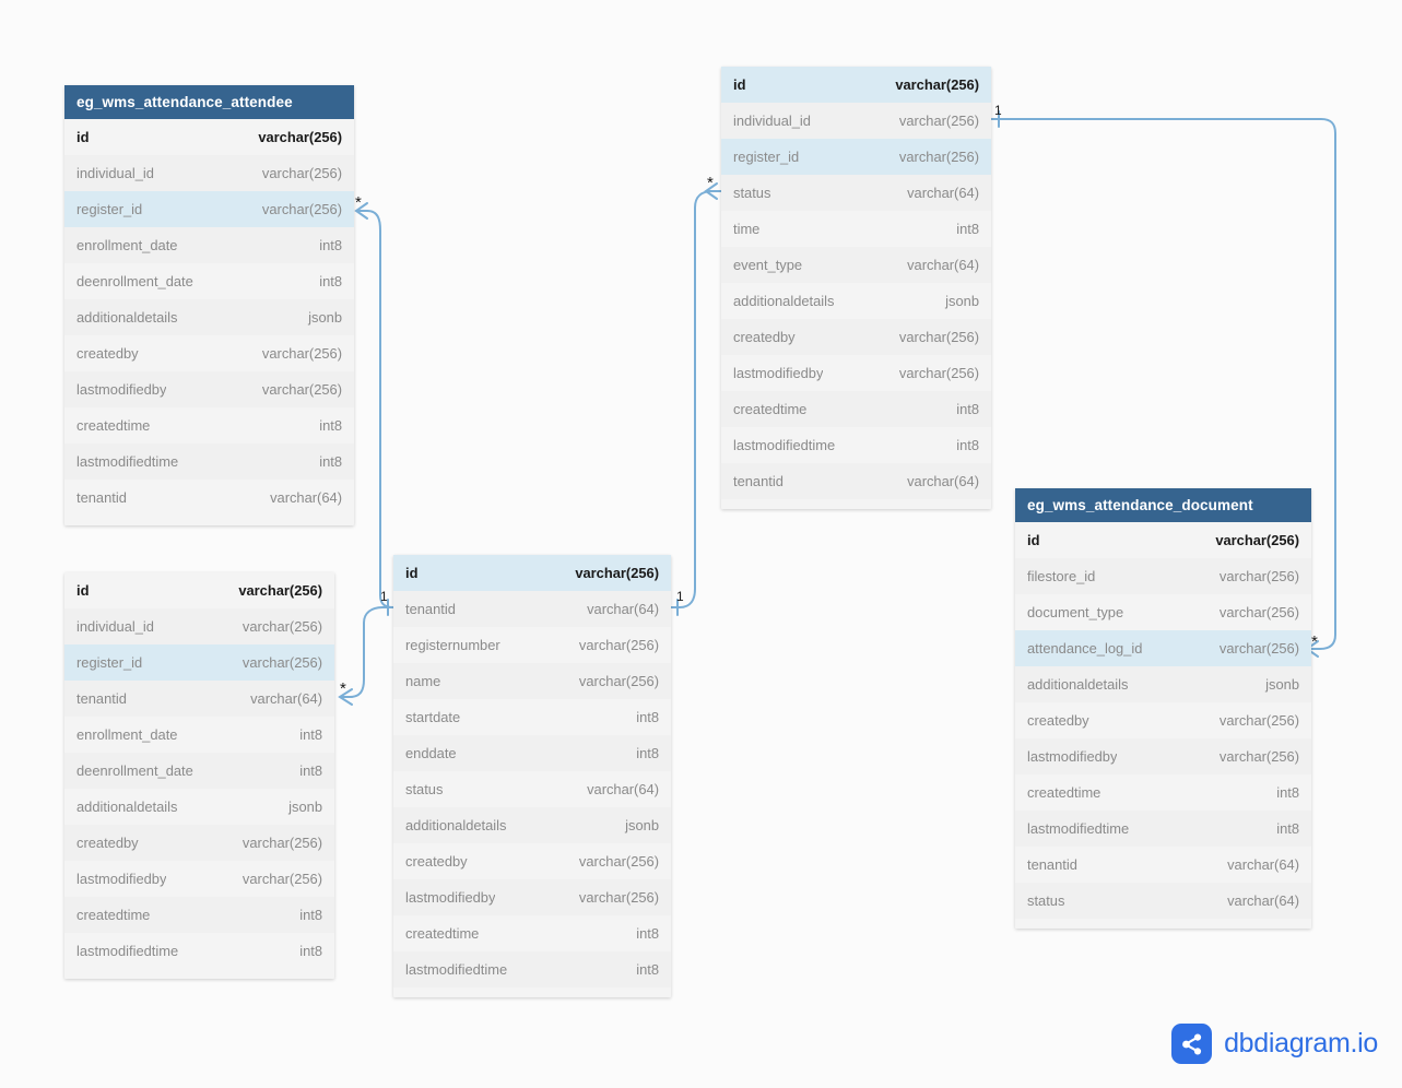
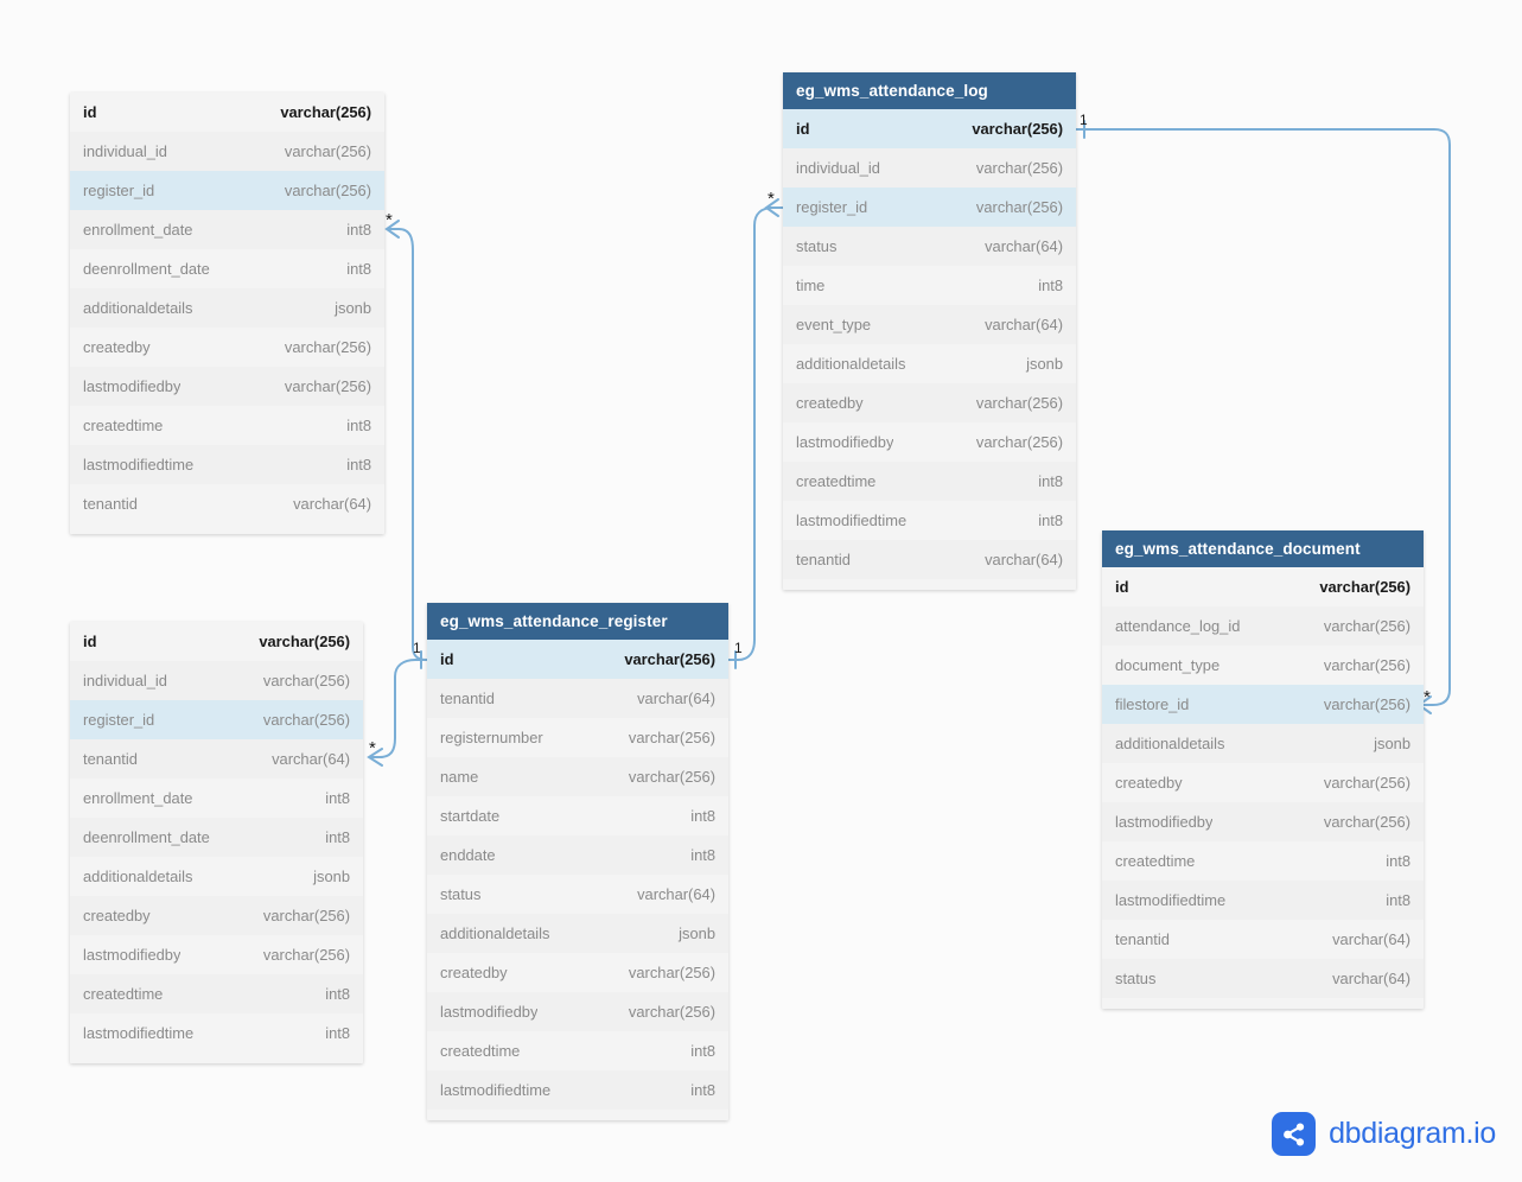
- eg_wms_attendance_attendee
  id
  varchar(256)
  individual_id
  varchar(256)
  register_id
  varchar(256)
  enrollment_date
  int8
  deenrollment_date
  int8
  additionaldetails
  jsonb
  createdby
  varchar(256)
  lastmodifiedby
  varchar(256)
  createdtime
  int8
  lastmodifiedtime
  int8
  tenantid
  varchar(64)
  id
  varchar(256)
  individual_id
  varchar(256)
  register_id
  varchar(256)
  tenantid
  varchar(64)
  enrollment_date
  int8
  deenrollment_date
  int8
  additionaldetails
  jsonb
  createdby
  varchar(256)
  lastmodifiedby
  varchar(256)
  createdtime
  int8
  lastmodifiedtime
  int8
+ eg_wms_attendance_register
  id
  varchar(256)
  tenantid
  varchar(64)
  registernumber
  varchar(256)
  name
  varchar(256)
  startdate
  int8
  enddate
  int8
  status
  varchar(64)
  additionaldetails
  jsonb
  createdby
  varchar(256)
  lastmodifiedby
  varchar(256)
  createdtime
  int8
  lastmodifiedtime
  int8
+ eg_wms_attendance_log
  id
  varchar(256)
  individual_id
  varchar(256)
  register_id
  varchar(256)
  status
  varchar(64)
  time
  int8
  event_type
  varchar(64)
  additionaldetails
  jsonb
  createdby
  varchar(256)
  lastmodifiedby
  varchar(256)
  createdtime
  int8
  lastmodifiedtime
  int8
  tenantid
  varchar(64)
  eg_wms_attendance_document
  id
  varchar(256)
- filestore_id
+ attendance_log_id
  varchar(256)
  document_type
  varchar(256)
- attendance_log_id
+ filestore_id
  varchar(256)
  additionaldetails
  jsonb
  createdby
  varchar(256)
  lastmodifiedby
  varchar(256)
  createdtime
  int8
  lastmodifiedtime
  int8
  tenantid
  varchar(64)
  status
  varchar(64)
  *
  1
  *
  *
  1
  1
  *
  dbdiagram.io
